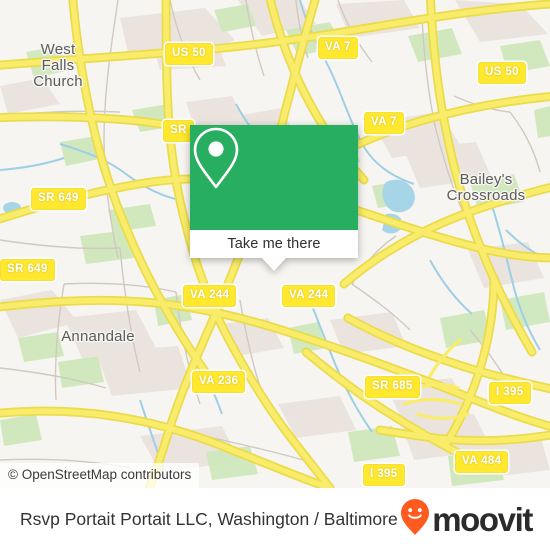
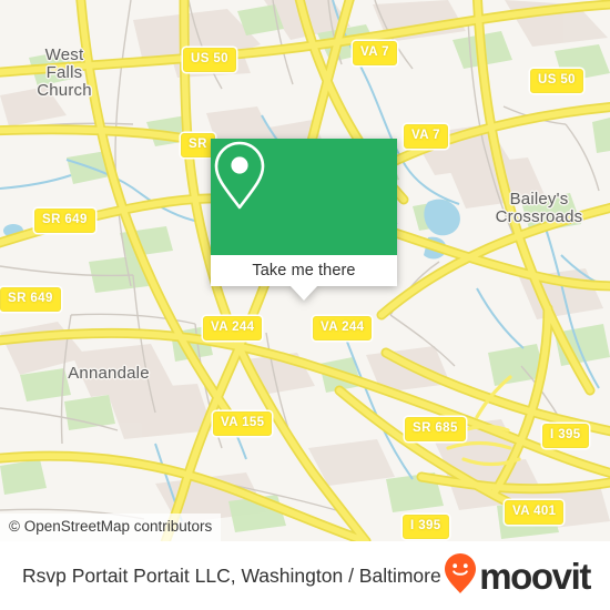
  West
  Falls
  Church
  Bailey's
  Crossroads
  Annandale
  US 50
  VA 7
  US 50
  VA 7
  SR
  SR 649
  SR 649
  VA 244
  VA 244
- VA 236
+ VA 155
  SR 685
  I 395
  I 395
- VA 484
+ VA 401
  © OpenStreetMap contributors
  Take me there
  Rsvp Portait Portait LLC, Washington / Baltimore
  moovit
